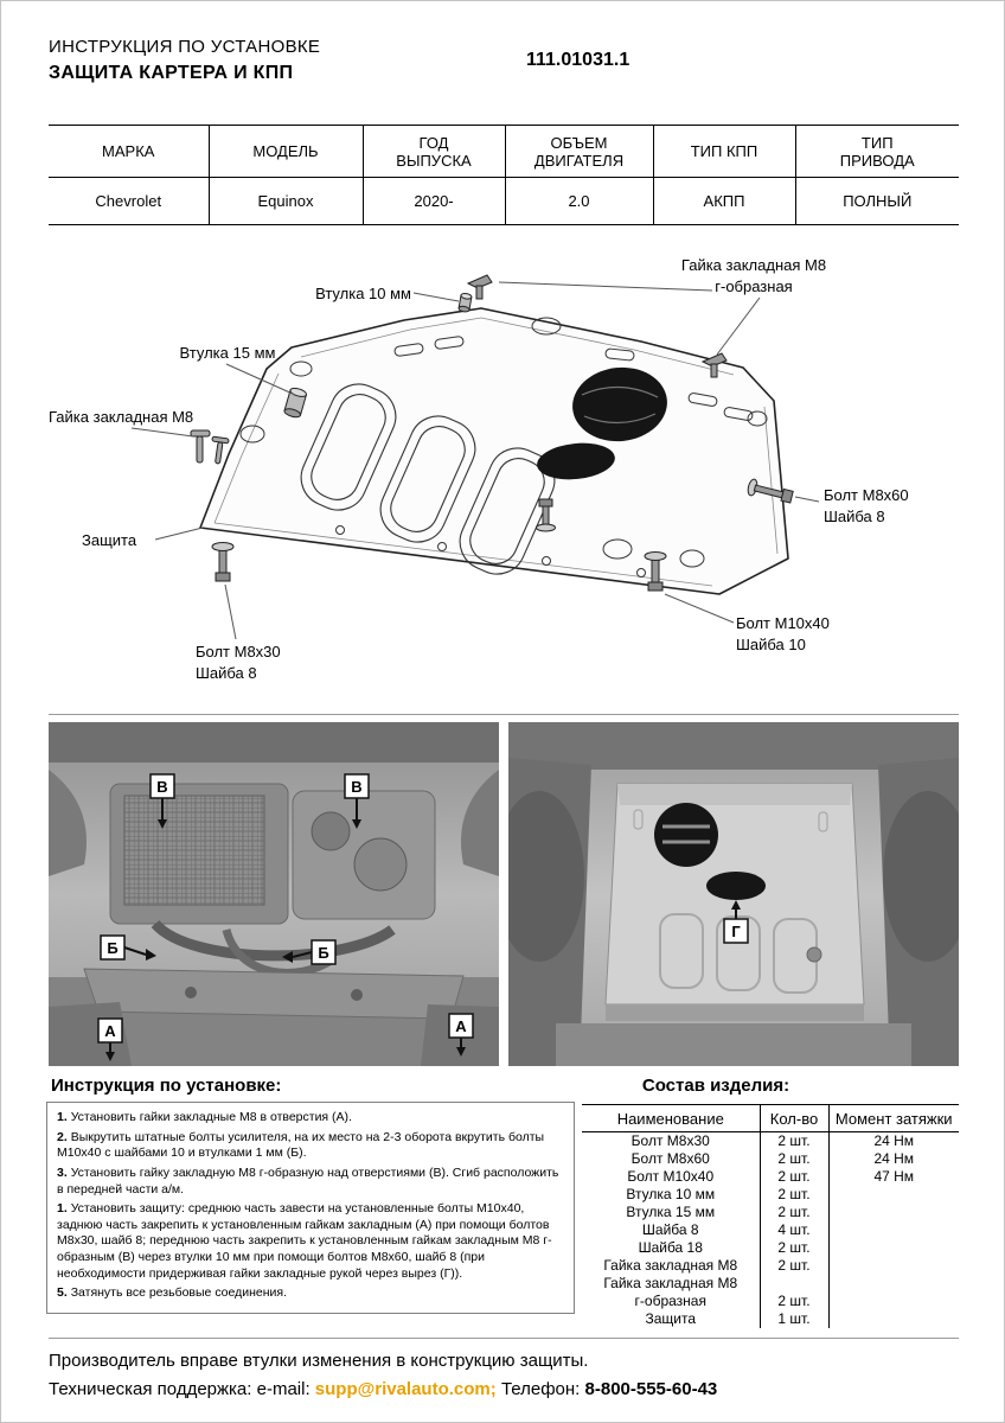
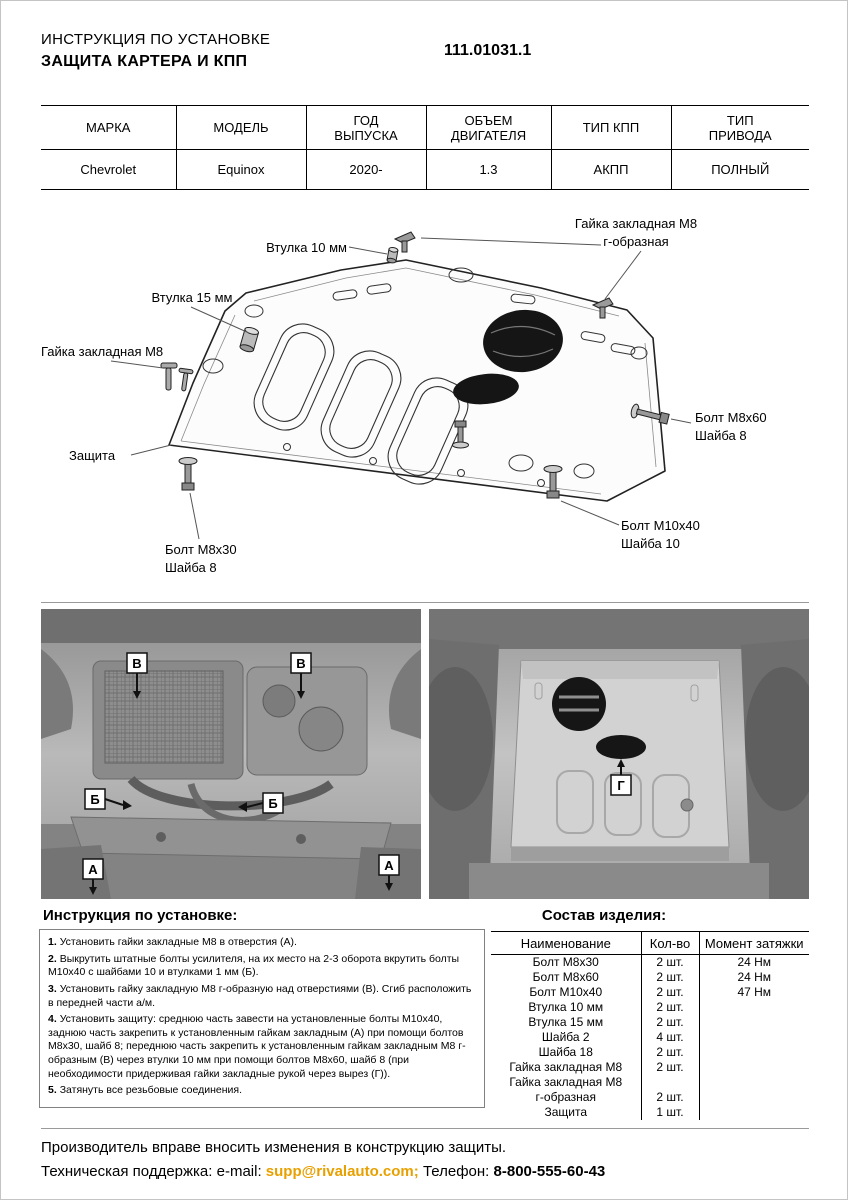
  ИНСТРУКЦИЯ ПО УСТАНОВКЕ
  ЗАЩИТА КАРТЕРА И КПП
  111.01031.1
  МАРКА	МОДЕЛЬ	ГОД ВЫПУСКА	ОБЪЕМ ДВИГАТЕЛЯ	ТИП КПП	ТИП ПРИВОДА
- Chevrolet	Equinox	2020-	2.0	АКПП	ПОЛНЫЙ
+ Chevrolet	Equinox	2020-	1.3	АКПП	ПОЛНЫЙ
  Гайка закладная М8
  г-образная
  Втулка 10 мм
  Втулка 15 мм
  Гайка закладная М8
  Защита
  Болт М8х60
  Шайба 8
  Болт М10х40
  Шайба 10
  Болт М8х30
  Шайба 8
  В
  В
  Б
  Б
  А
  А
  Г
  Инструкция по установке:
  1. Установить гайки закладные М8 в отверстия (А).
  2. Выкрутить штатные болты усилителя, на их место на 2-3 оборота вкрутить болты М10х40 с шайбами 10 и втулками 1 мм (Б).
  3. Установить гайку закладную М8 г-образную над отверстиями (В). Сгиб расположить в передней части а/м.
- 1. Установить защиту: среднюю часть завести на установленные болты М10х40, заднюю часть закрепить к установленным гайкам закладным (А) при помощи болтов М8х30, шайб 8; переднюю часть закрепить к установленным гайкам закладным М8 г-образным (В) через втулки 10 мм при помощи болтов М8х60, шайб 8 (при необходимости придерживая гайки закладные рукой через вырез (Г)).
+ 4. Установить защиту: среднюю часть завести на установленные болты М10х40, заднюю часть закрепить к установленным гайкам закладным (А) при помощи болтов М8х30, шайб 8; переднюю часть закрепить к установленным гайкам закладным М8 г-образным (В) через втулки 10 мм при помощи болтов М8х60, шайб 8 (при необходимости придерживая гайки закладные рукой через вырез (Г)).
  5. Затянуть все резьбовые соединения.
  Состав изделия:
  Наименование	Кол-во	Момент затяжки
  Болт М8х30	2 шт.	24 Нм
  Болт М8х60	2 шт.	24 Нм
  Болт М10х40	2 шт.	47 Нм
  Втулка 10 мм	2 шт.
  Втулка 15 мм	2 шт.
- Шайба 8	4 шт.
+ Шайба 2	4 шт.
  Шайба 18	2 шт.
  Гайка закладная М8	2 шт.
  Гайка закладная М8
  г-образная	2 шт.
  Защита	1 шт.
- Производитель вправе втулки изменения в конструкцию защиты.
+ Производитель вправе вносить изменения в конструкцию защиты.
  Техническая поддержка: e-mail: supp@rivalauto.com; Телефон: 8-800-555-60-43
